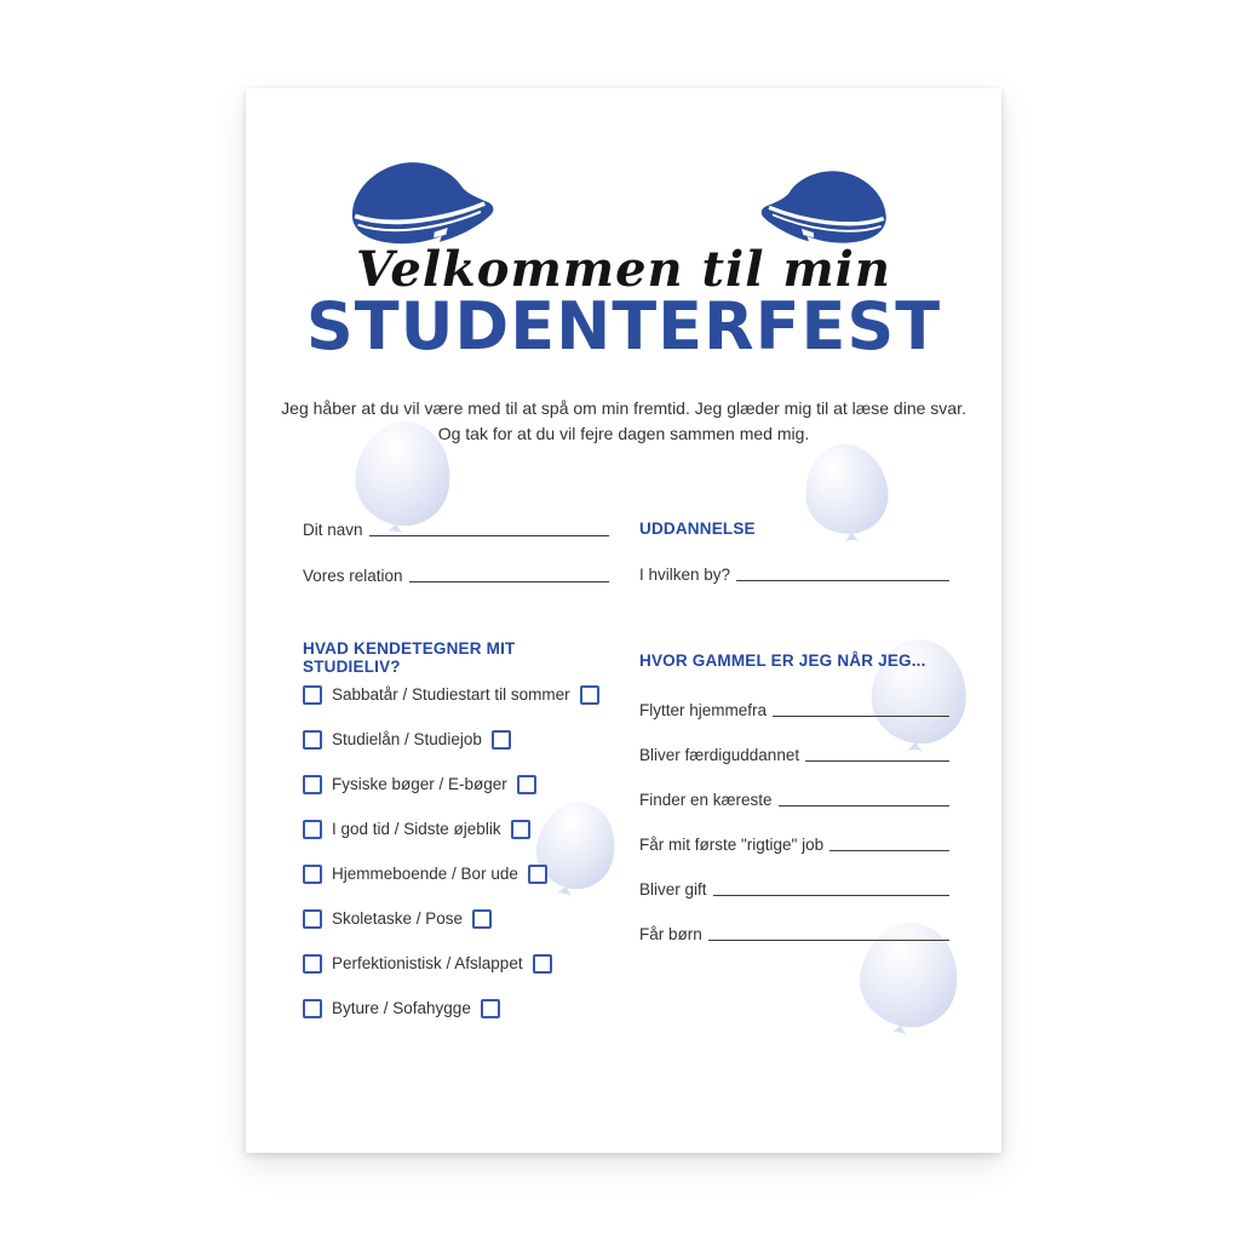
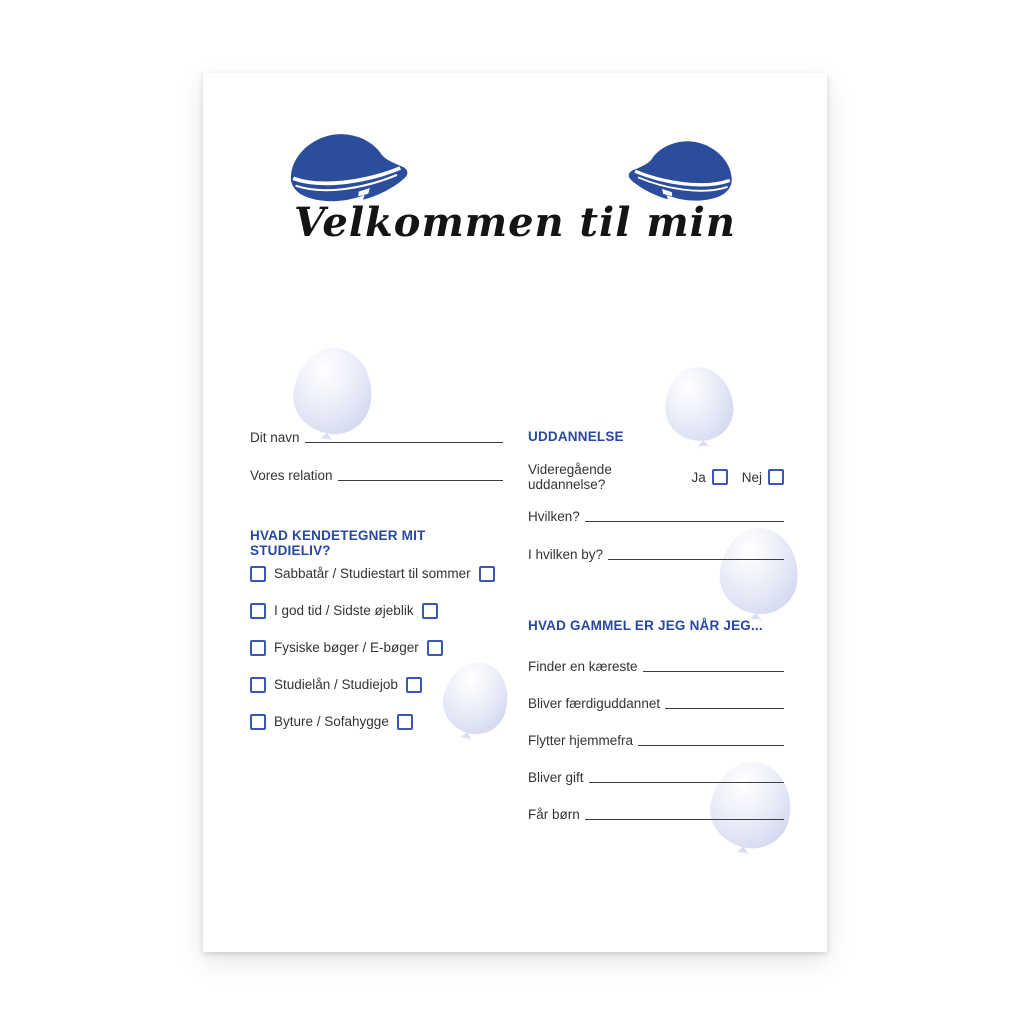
  Velkommen til min
- STUDENTERFEST
- Jeg håber at du vil være med til at spå om min fremtid. Jeg glæder mig til at læse dine svar.
- Og tak for at du vil fejre dagen sammen med mig.
  Dit navn
  Vores relation
  HVAD KENDETEGNER MIT STUDIELIV?
  Sabbatår / Studiestart til sommer
- Studielån / Studiejob
+ I god tid / Sidste øjeblik
  Fysiske bøger / E-bøger
- I god tid / Sidste øjeblik
+ Studielån / Studiejob
- Hjemmeboende / Bor ude
- Skoletaske / Pose
- Perfektionistisk / Afslappet
  Byture / Sofahygge
  UDDANNELSE
+ Videregående uddannelse?
+ Ja
+ Nej
+ Hvilken?
  I hvilken by?
- HVOR GAMMEL ER JEG NÅR JEG...
+ HVAD GAMMEL ER JEG NÅR JEG...
- Flytter hjemmefra
+ Finder en kæreste
  Bliver færdiguddannet
- Finder en kæreste
+ Flytter hjemmefra
- Får mit første "rigtige" job
  Bliver gift
  Får børn
